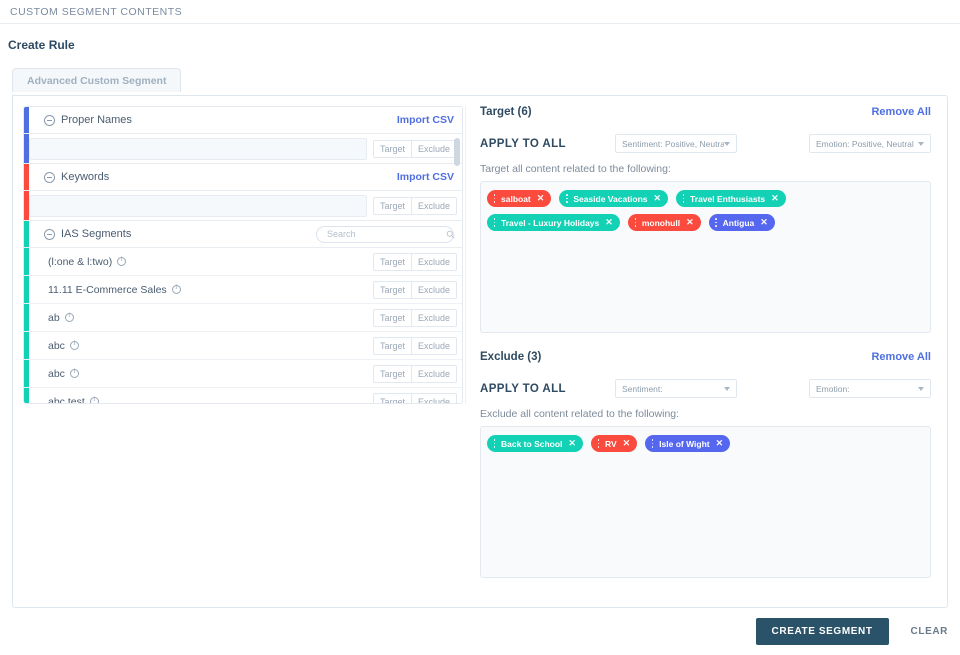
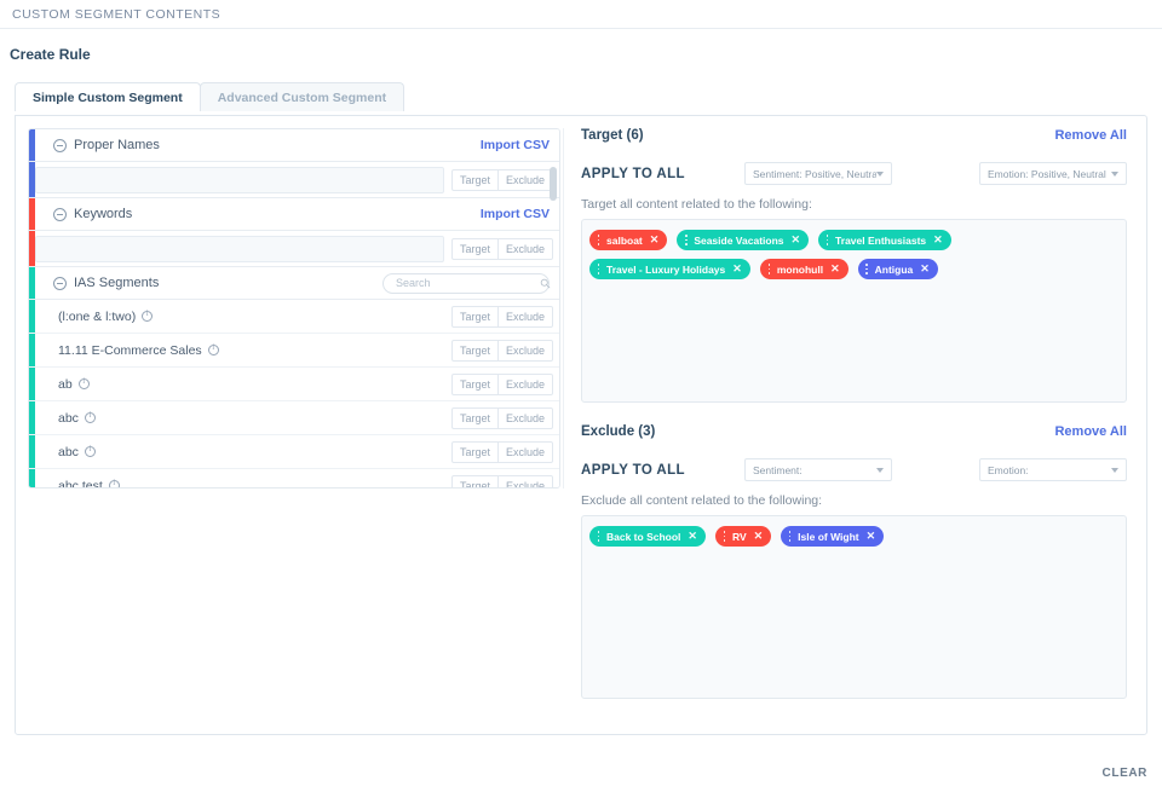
  CUSTOM SEGMENT CONTENTS
  Create Rule
+ Simple Custom Segment
  Advanced Custom Segment
  Proper Names
  Import CSV
  Target
  Exclude
  Keywords
  Import CSV
  Target
  Exclude
  IAS Segments
  Search
  (l:one & l:two)
  Target
  Exclude
  11.11 E-Commerce Sales
  Target
  Exclude
  ab
  Target
  Exclude
  abc
  Target
  Exclude
  abc
  Target
  Exclude
  abc test
  Target
  Exclude
  Target (6)
  Remove All
  APPLY TO ALL
  Sentiment: Positive, Neutra
  Emotion: Positive, Neutral
  Target all content related to the following:
  salboat
  ✕
  Seaside Vacations
  ✕
  Travel Enthusiasts
  ✕
  Travel - Luxury Holidays
  ✕
  monohull
  ✕
  Antigua
  ✕
  Exclude (3)
  Remove All
  APPLY TO ALL
  Sentiment:
  Emotion:
  Exclude all content related to the following:
  Back to School
  ✕
  RV
  ✕
  Isle of Wight
  ✕
- CREATE SEGMENT
  CLEAR
